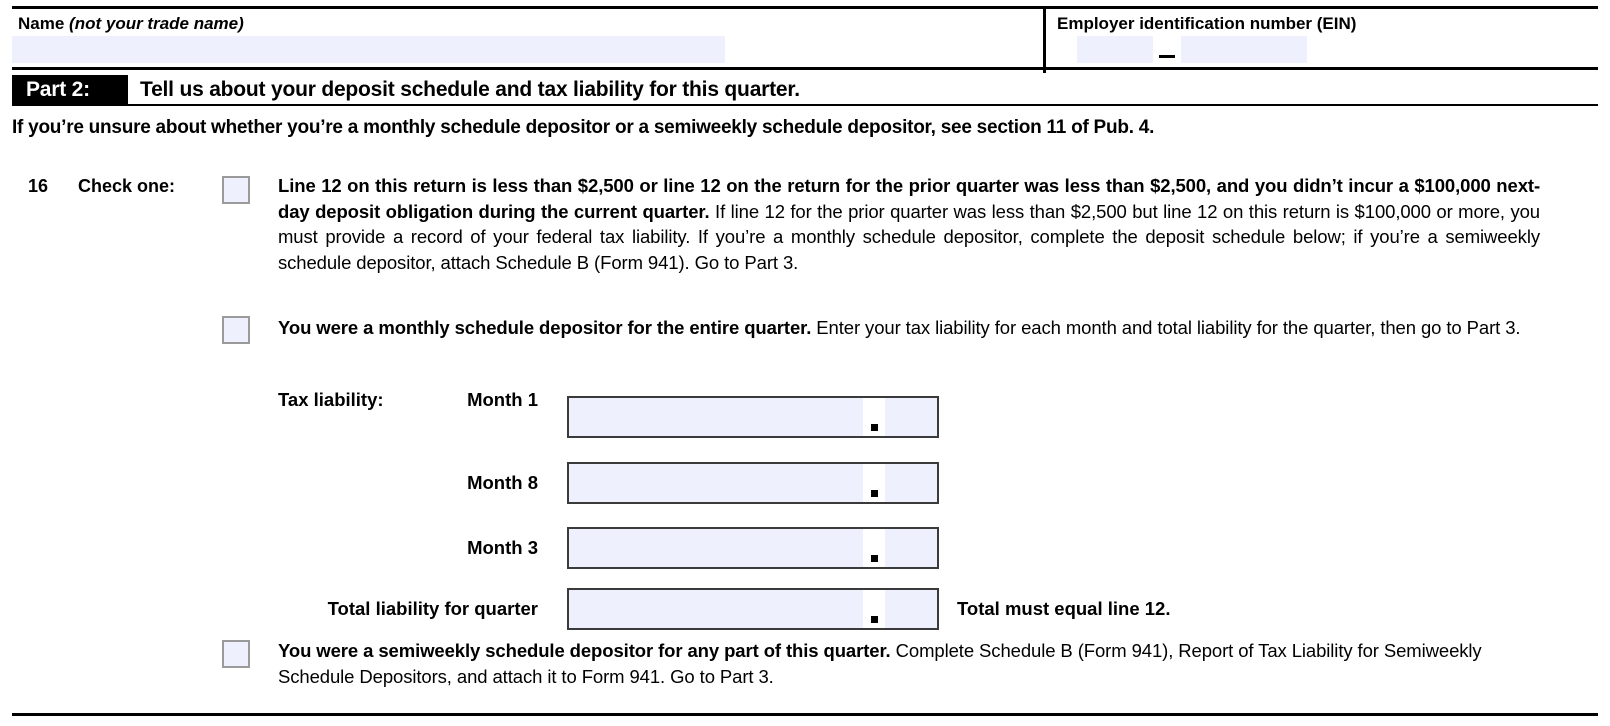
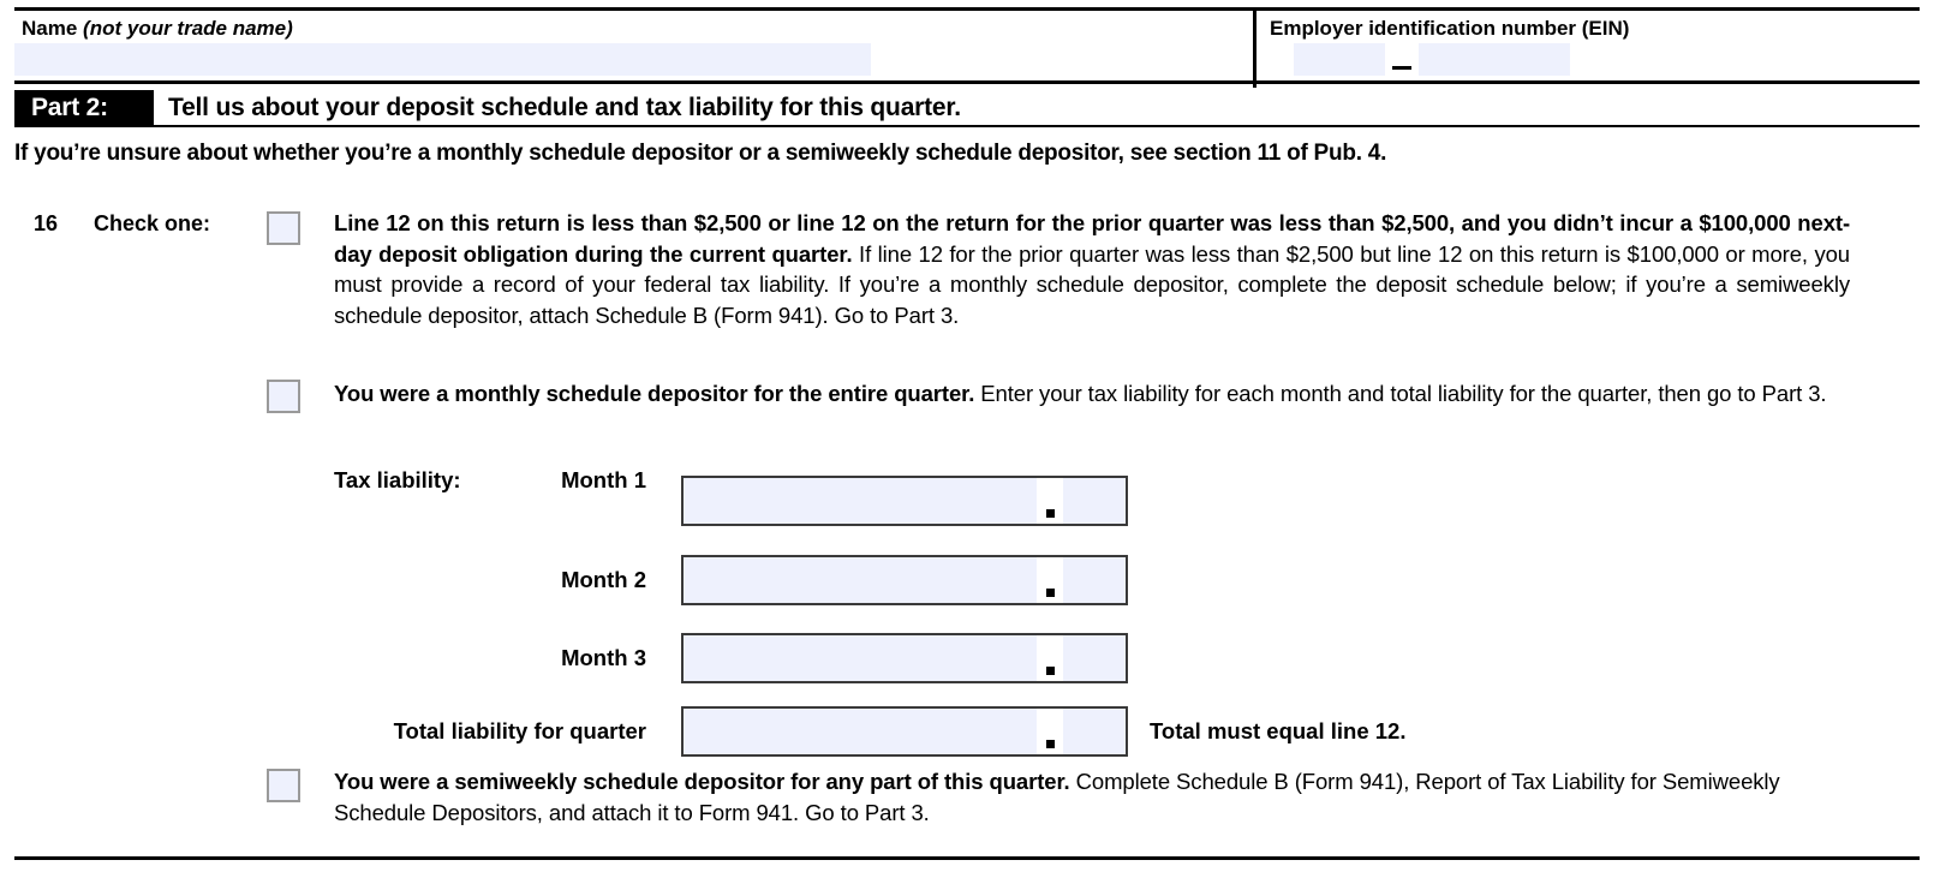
  Name (not your trade name)
  Employer identification number (EIN)
  Part 2:
  Tell us about your deposit schedule and tax liability for this quarter.
  If you’re unsure about whether you’re a monthly schedule depositor or a semiweekly schedule depositor, see section 11 of Pub. 4.
  16
  Check one:
  Line 12 on this return is less than $2,500 or line 12 on the return for the prior quarter was less than $2,500, and you didn’t incur a $100,000 next-day deposit obligation during the current quarter. If line 12 for the prior quarter was less than $2,500 but line 12 on this return is $100,000 or more, you must provide a record of your federal tax liability. If you’re a monthly schedule depositor, complete the deposit schedule below; if you’re a semiweekly schedule depositor, attach Schedule B (Form 941). Go to Part 3.
  You were a monthly schedule depositor for the entire quarter. Enter your tax liability for each month and total liability for the quarter, then go to Part 3.
  Tax liability:
  Month 1
- Month 8
+ Month 2
  Month 3
  Total liability for quarter
  Total must equal line 12.
  You were a semiweekly schedule depositor for any part of this quarter. Complete Schedule B (Form 941), Report of Tax Liability for Semiweekly Schedule Depositors, and attach it to Form 941. Go to Part 3.
